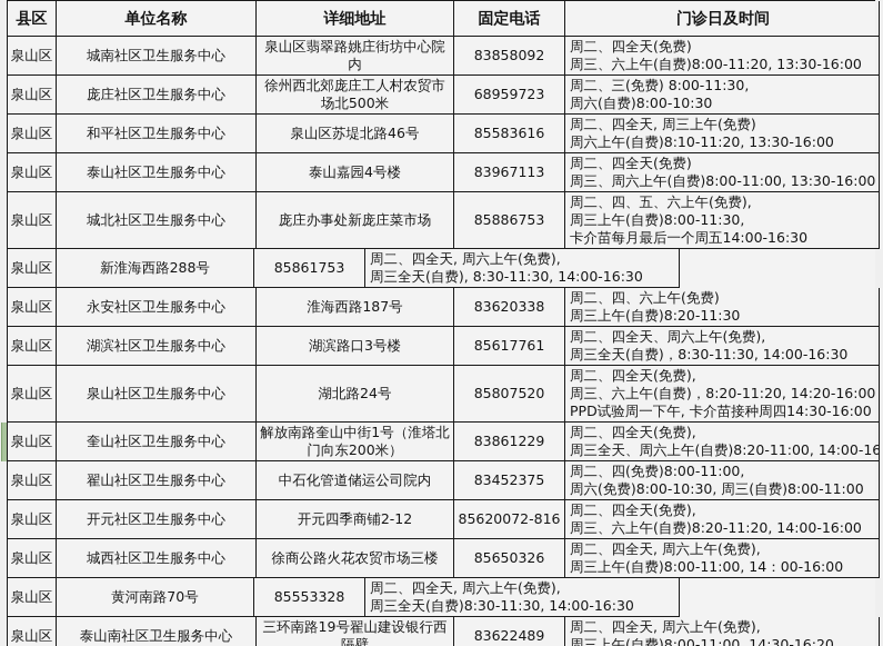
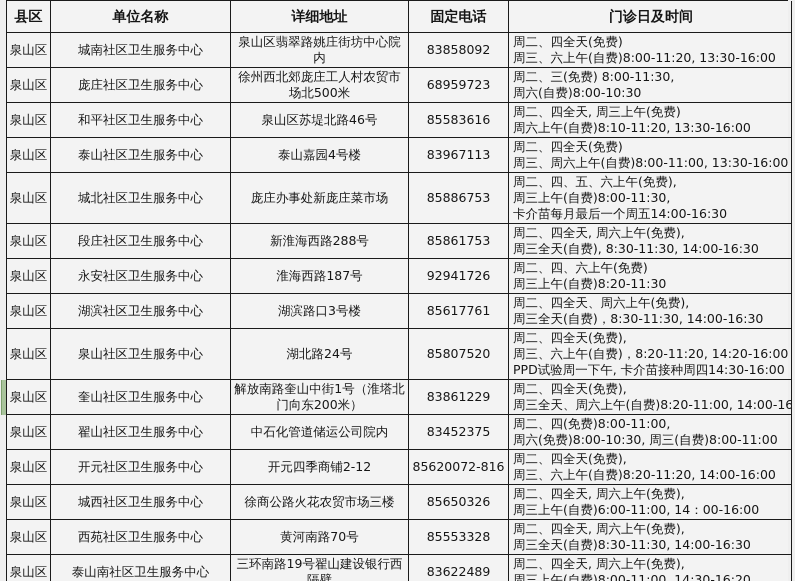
  县区
  单位名称
  详细地址
  固定电话
  门诊日及时间
  泉山区
  城南社区卫生服务中心
  泉山区翡翠路姚庄街坊中心院内
  83858092
  周二、四全天(免费)
  周三、六上午(自费)8:00-11:20, 13:30-16:00
  泉山区
  庞庄社区卫生服务中心
  徐州西北郊庞庄工人村农贸市场北500米
  68959723
  周二、三(免费) 8:00-11:30,
  周六(自费)8:00-10:30
  泉山区
  和平社区卫生服务中心
  泉山区苏堤北路46号
  85583616
  周二、四全天, 周三上午(免费)
  周六上午(自费)8:10-11:20, 13:30-16:00
  泉山区
  泰山社区卫生服务中心
  泰山嘉园4号楼
  83967113
  周二、四全天(免费)
  周三、周六上午(自费)8:00-11:00, 13:30-16:00
  泉山区
  城北社区卫生服务中心
  庞庄办事处新庞庄菜市场
  85886753
  周二、四、五、六上午(免费),
  周三上午(自费)8:00-11:30,
  卡介苗每月最后一个周五14:00-16:30
  泉山区
+ 段庄社区卫生服务中心
  新淮海西路288号
  85861753
  周二、四全天, 周六上午(免费),
  周三全天(自费), 8:30-11:30, 14:00-16:30
  泉山区
  永安社区卫生服务中心
  淮海西路187号
- 83620338
+ 92941726
  周二、四、六上午(免费)
  周三上午(自费)8:20-11:30
  泉山区
  湖滨社区卫生服务中心
  湖滨路口3号楼
  85617761
  周二、四全天、周六上午(免费),
  周三全天(自费)，8:30-11:30, 14:00-16:30
  泉山区
  泉山社区卫生服务中心
  湖北路24号
  85807520
  周二、四全天(免费),
  周三、六上午(自费)，8:20-11:20, 14:20-16:00
  PPD试验周一下午, 卡介苗接种周四14:30-16:00
  泉山区
  奎山社区卫生服务中心
  解放南路奎山中街1号（淮塔北门向东200米）
  83861229
  周二、四全天(免费),
  周三全天、周六上午(自费)8:20-11:00, 14:00-16
  泉山区
  翟山社区卫生服务中心
  中石化管道储运公司院内
  83452375
  周二、四(免费)8:00-11:00,
  周六(免费)8:00-10:30, 周三(自费)8:00-11:00
  泉山区
  开元社区卫生服务中心
  开元四季商铺2-12
  85620072-816
  周二、四全天(免费),
  周三、六上午(自费)8:20-11:20, 14:00-16:00
  泉山区
  城西社区卫生服务中心
  徐商公路火花农贸市场三楼
  85650326
  周二、四全天, 周六上午(免费),
- 周三上午(自费)8:00-11:00, 14：00-16:00
+ 周三上午(自费)6:00-11:00, 14：00-16:00
  泉山区
+ 西苑社区卫生服务中心
  黄河南路70号
  85553328
  周二、四全天, 周六上午(免费),
  周三全天(自费)8:30-11:30, 14:00-16:30
  泉山区
  泰山南社区卫生服务中心
  三环南路19号翟山建设银行西隔壁
  83622489
  周二、四全天, 周六上午(免费),
  周三上午(自费)8:00-11:00, 14:30-16:20
